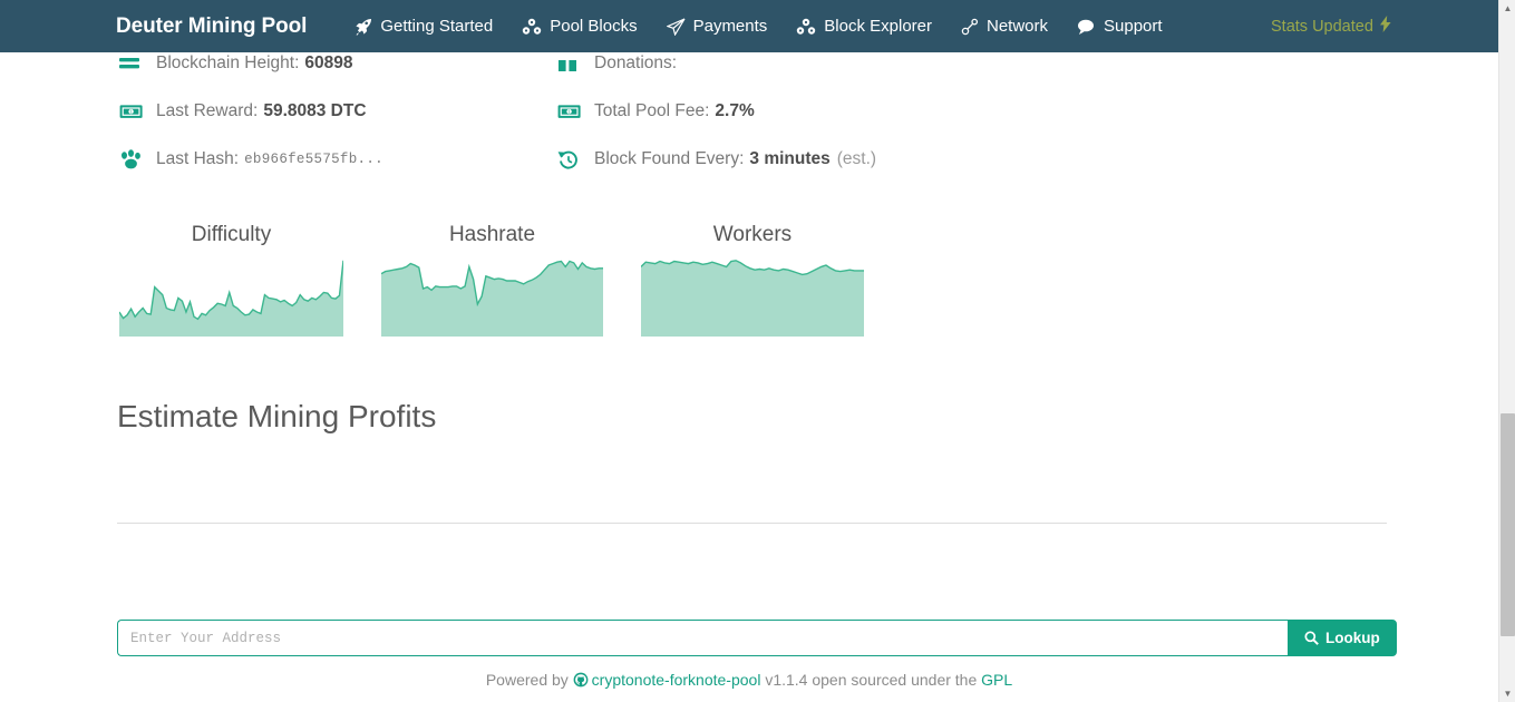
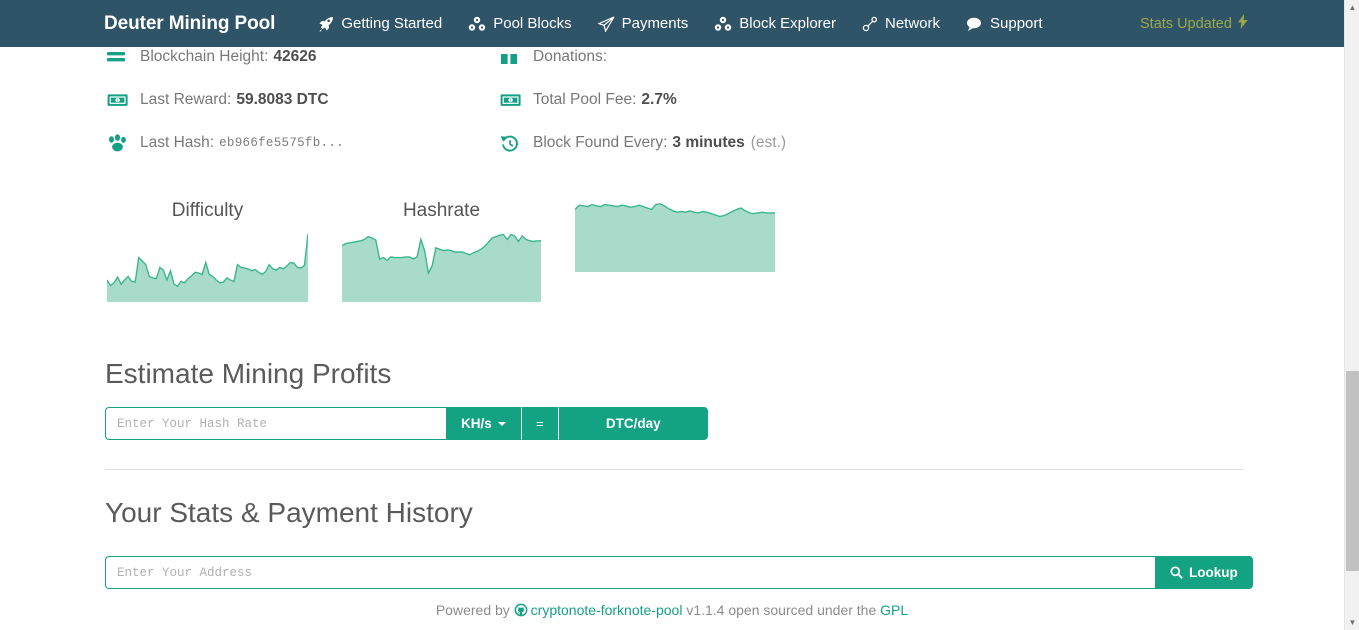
  Deuter Mining Pool
  Getting Started
  Pool Blocks
  Payments
  Block Explorer
  Network
  Support
  Stats Updated
  Blockchain Height:
- 60898
+ 42626
  Last Reward:
  59.8083 DTC
  Last Hash:
  eb966fe5575fb...
  Donations:
  Total Pool Fee:
  2.7%
  Block Found Every:
  3 minutes
  (est.)
  Difficulty
  Hashrate
- Workers
  Estimate Mining Profits
+ Enter Your Hash Rate
+ KH/s
+ =
+ DTC/day
+ Your Stats & Payment History
  Enter Your Address
  Lookup
  Powered by cryptonote-forknote-pool v1.1.4 open sourced under the GPL
  ▲
  ▼
